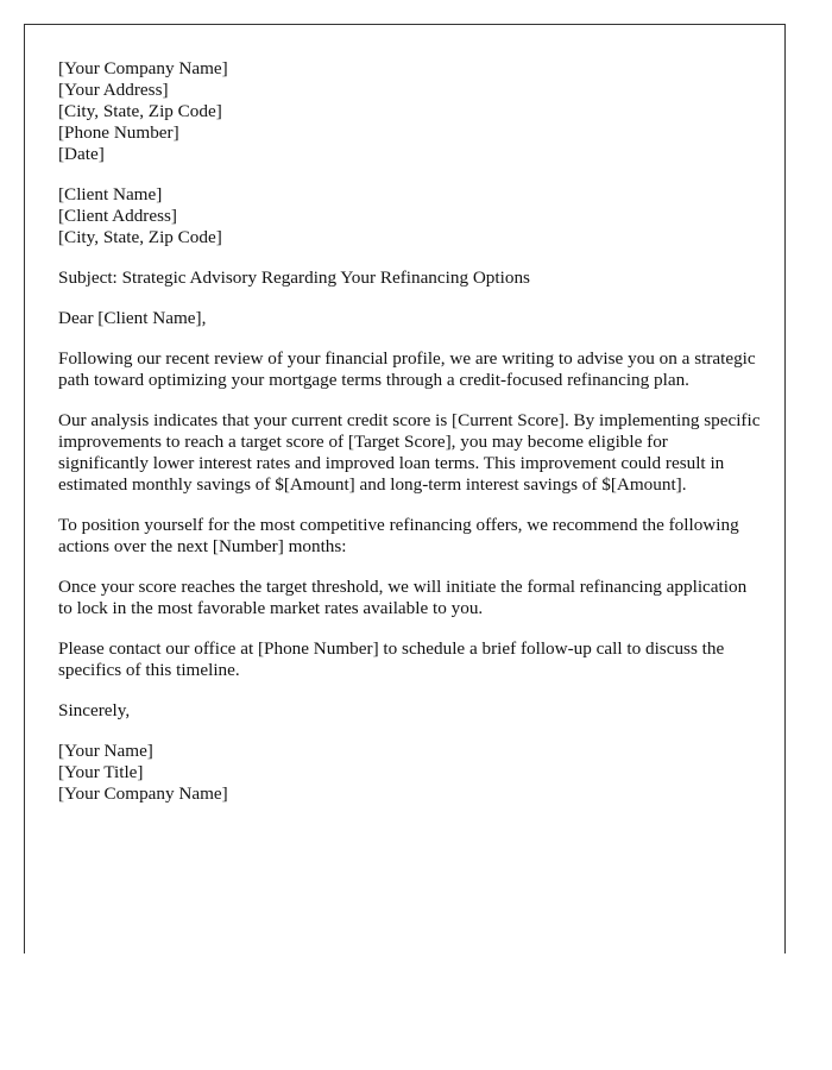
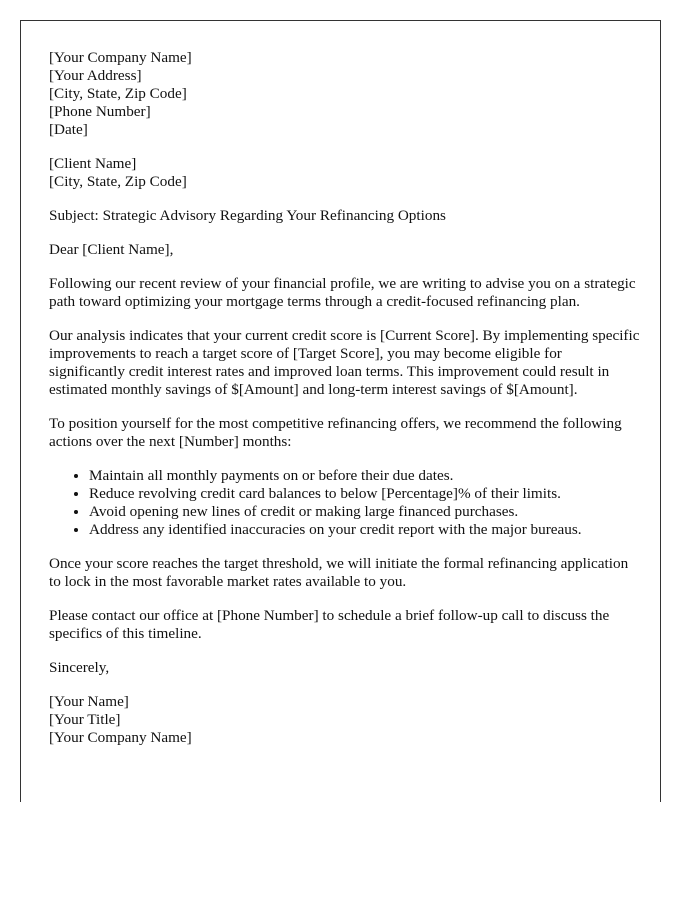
  [Your Company Name]
  [Your Address]
  [City, State, Zip Code]
  [Phone Number]
  [Date]
  [Client Name]
- [Client Address]
  [City, State, Zip Code]
  Subject: Strategic Advisory Regarding Your Refinancing Options
  Dear [Client Name],
  Following our recent review of your financial profile, we are writing to advise you on a strategic path toward optimizing your mortgage terms through a credit-focused refinancing plan.
- Our analysis indicates that your current credit score is [Current Score]. By implementing specific improvements to reach a target score of [Target Score], you may become eligible for significantly lower interest rates and improved loan terms. This improvement could result in estimated monthly savings of $[Amount] and long-term interest savings of $[Amount].
+ Our analysis indicates that your current credit score is [Current Score]. By implementing specific improvements to reach a target score of [Target Score], you may become eligible for significantly credit interest rates and improved loan terms. This improvement could result in estimated monthly savings of $[Amount] and long-term interest savings of $[Amount].
  To position yourself for the most competitive refinancing offers, we recommend the following actions over the next [Number] months:
+ Maintain all monthly payments on or before their due dates.
+ Reduce revolving credit card balances to below [Percentage]% of their limits.
+ Avoid opening new lines of credit or making large financed purchases.
+ Address any identified inaccuracies on your credit report with the major bureaus.
  Once your score reaches the target threshold, we will initiate the formal refinancing application to lock in the most favorable market rates available to you.
  Please contact our office at [Phone Number] to schedule a brief follow-up call to discuss the specifics of this timeline.
  Sincerely,
  [Your Name]
  [Your Title]
  [Your Company Name]
